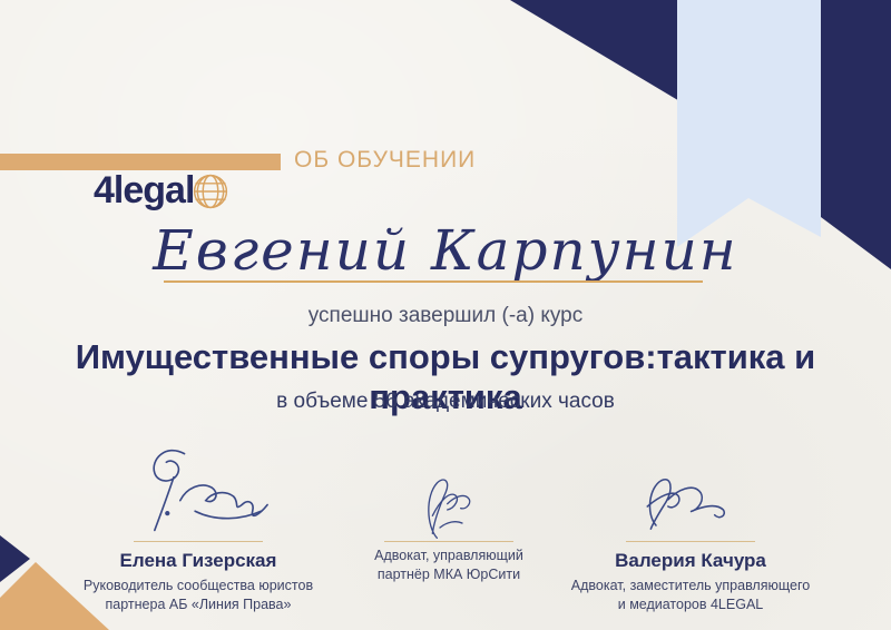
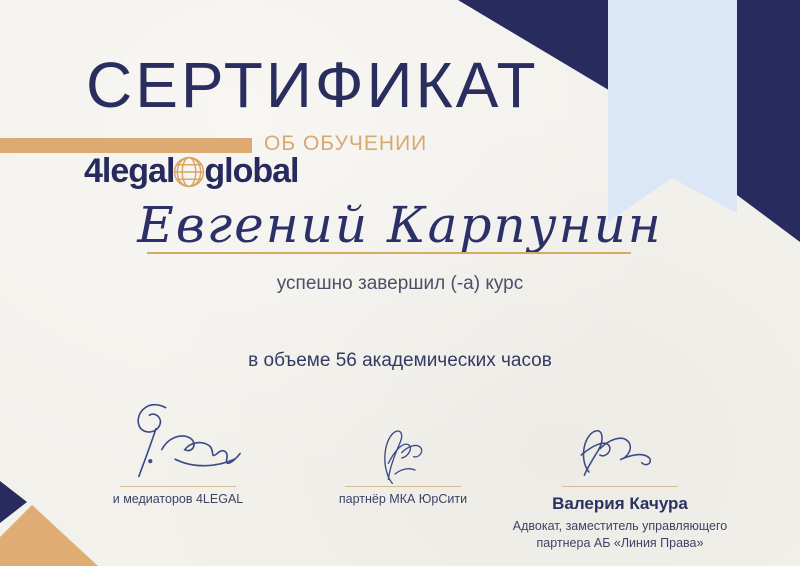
+ СЕРТИФИКАТ
  ОБ ОБУЧЕНИИ
  4legal
+ global
  Евгений Карпунин
  успешно завершил (-а) курс
- Имущественные споры супругов:тактика и практика
  в объеме 56 академических часов
- Елена Гизерская
- Руководитель сообщества юристов
- партнера АБ «Линия Права»
+ и медиаторов 4LEGAL
- Адвокат, управляющий
  партнёр МКА ЮрСити
  Валерия Качура
  Адвокат, заместитель управляющего
- и медиаторов 4LEGAL
+ партнера АБ «Линия Права»
